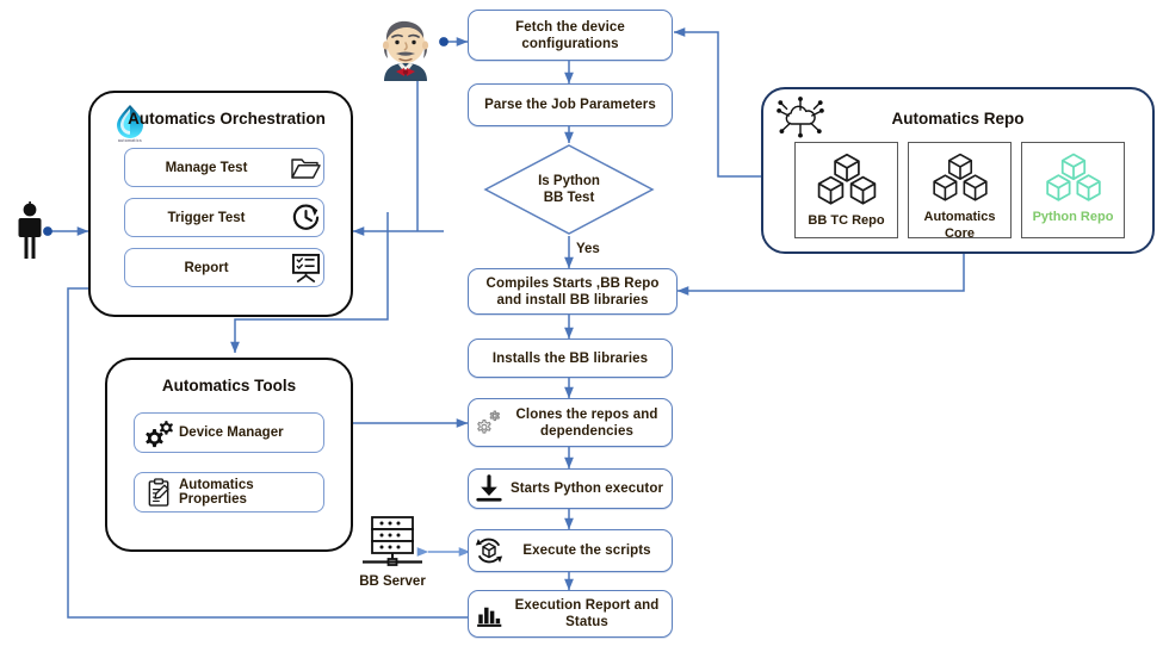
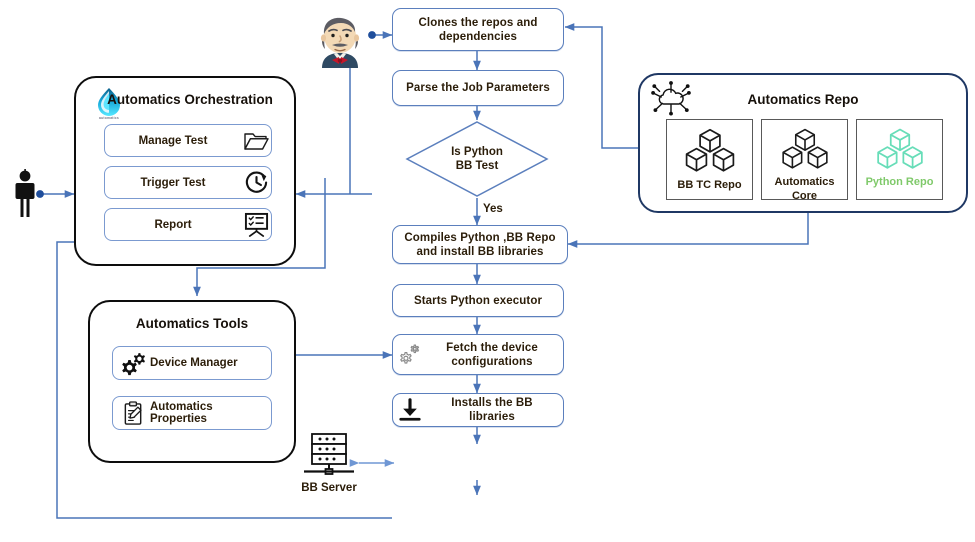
  Automatics Orchestration
  Manage Test
  Trigger Test
  Report
  Automatics Tools
  Device Manager
  Automatics Properties
  BB Server
- Fetch the device configurations
+ Clones the repos and dependencies
  Parse the Job Parameters
  Is Python
  BB Test
  Yes
- Compiles Starts ,BB Repo and install BB libraries
+ Compiles Python ,BB Repo and install BB libraries
- Installs the BB libraries
+ Starts Python executor
- Clones the repos and dependencies
+ Fetch the device configurations
- Starts Python executor
+ Installs the BB libraries
- Execute the scripts
- Execution Report and Status
  Automatics Repo
  BB TC Repo
  Automatics Core
  Python Repo
